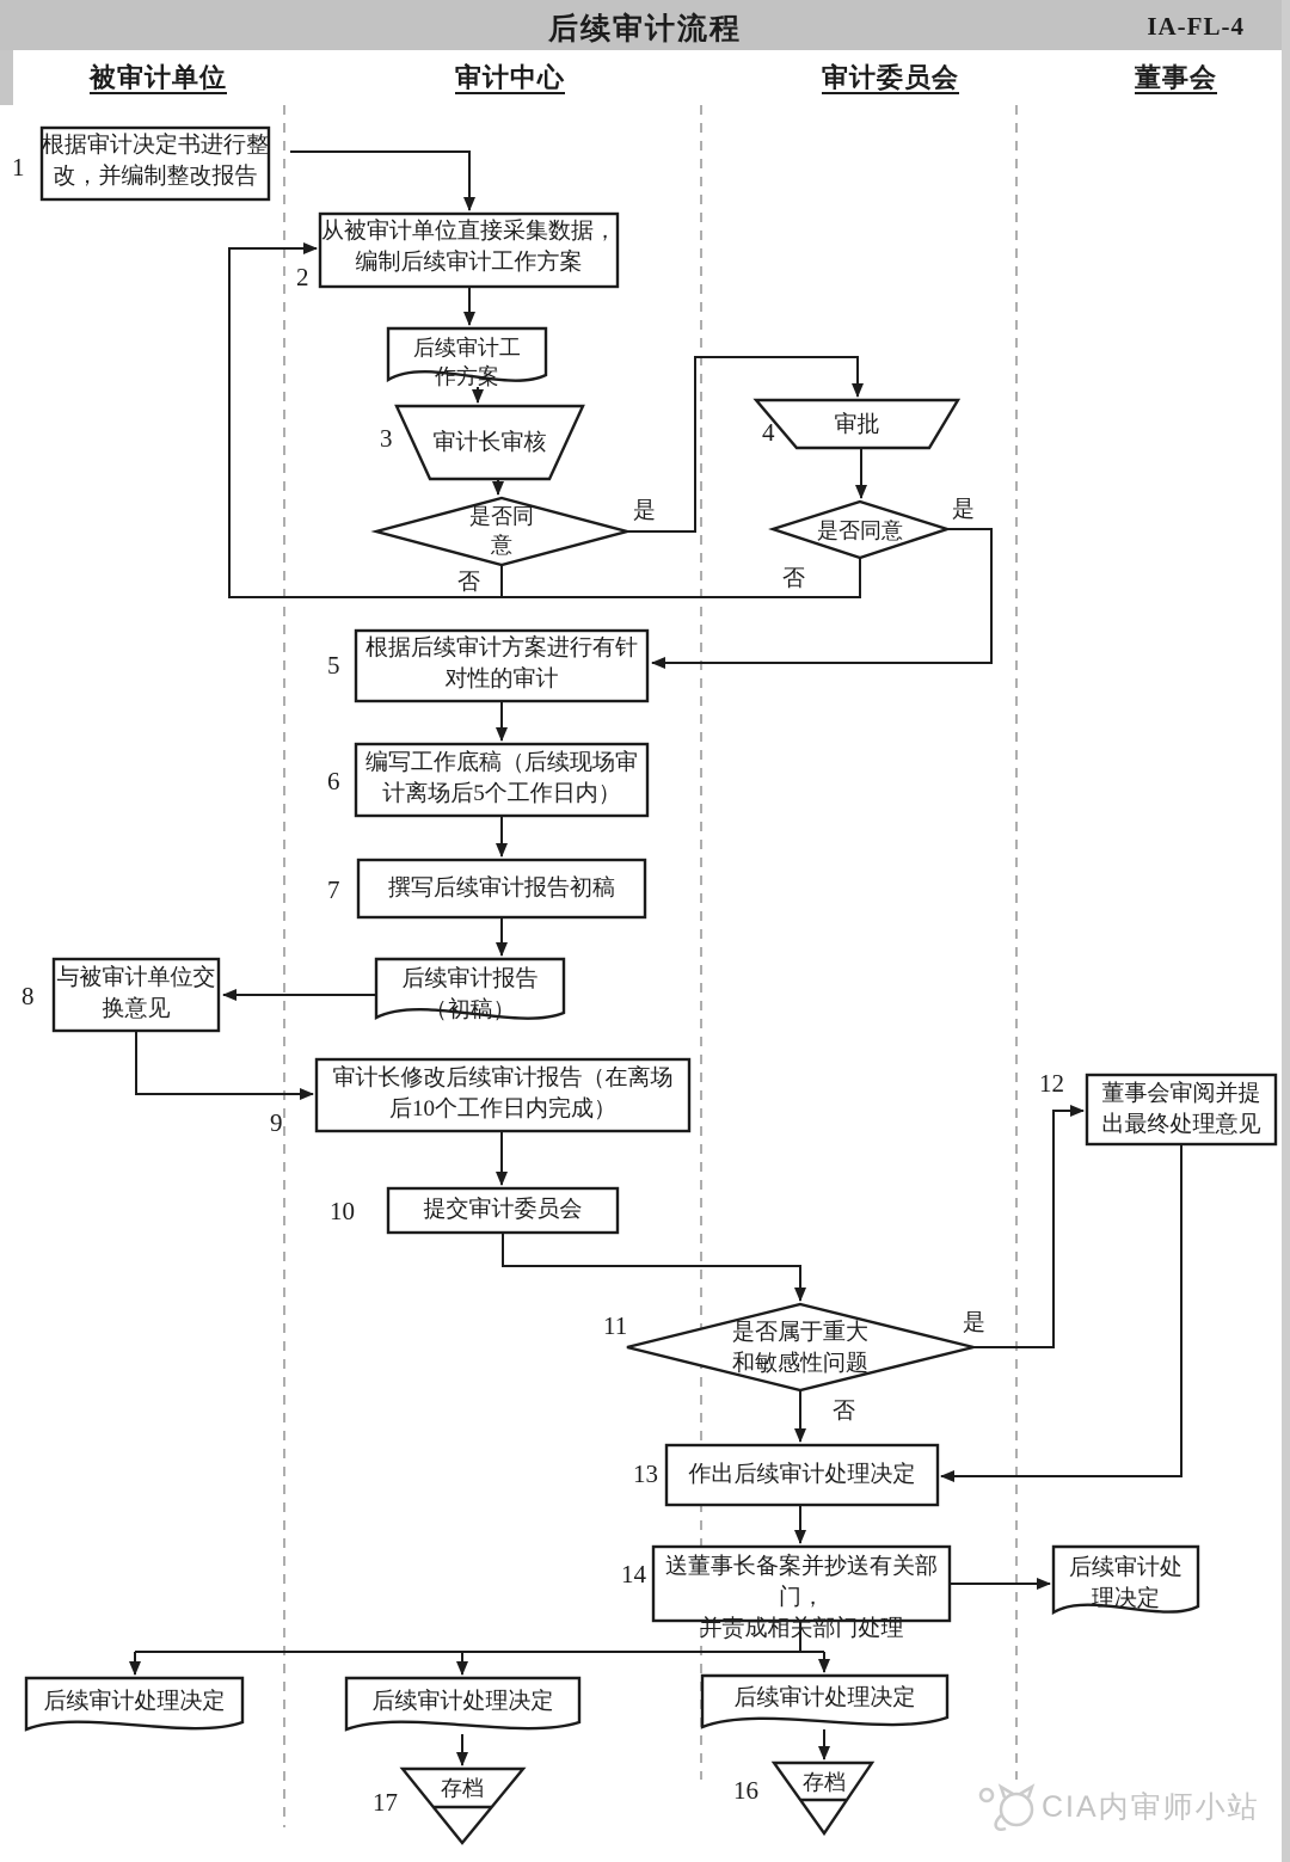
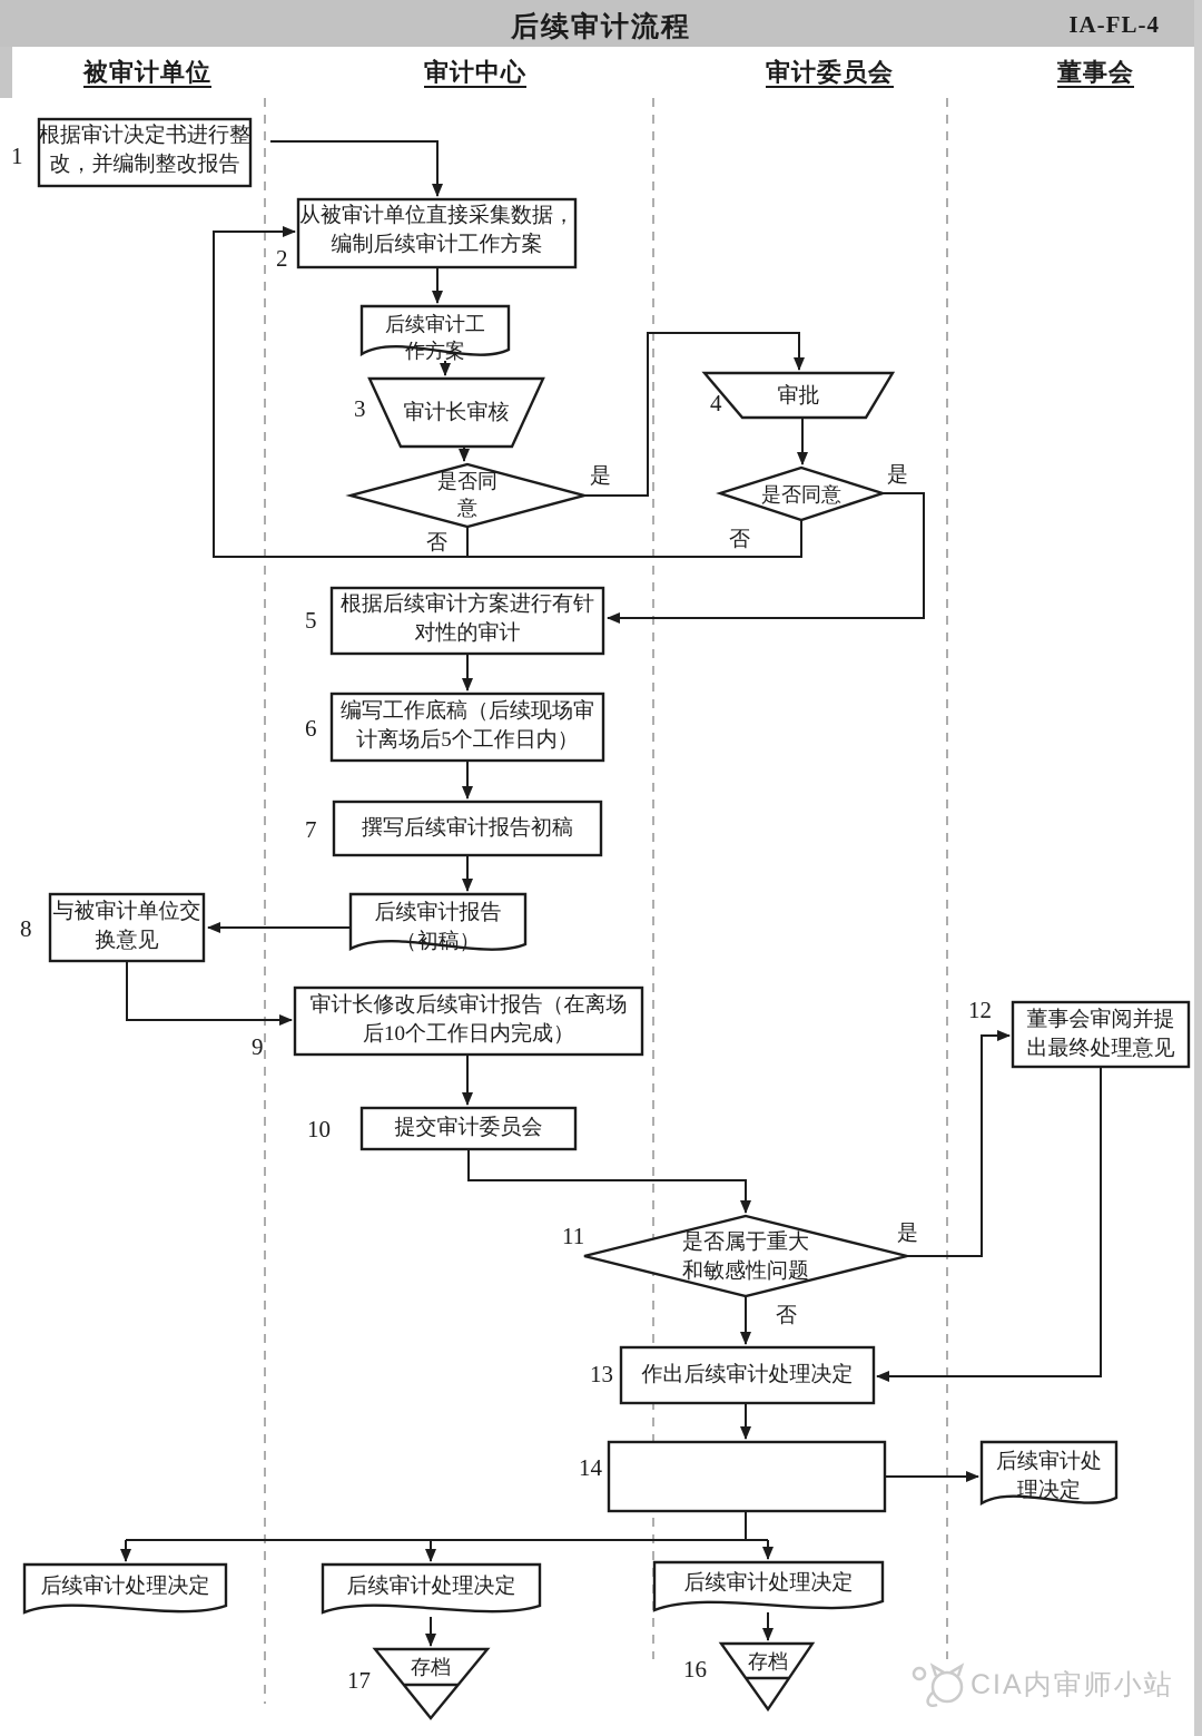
  后续审计流程
  IA-FL-4
  被审计单位
  审计中心
  审计委员会
  董事会
  根据审计决定书进行整
  改，并编制整改报告
  从被审计单位直接采集数据，
  编制后续审计工作方案
  后续审计工
  作方案
  审计长审核
  是否同
  意
  审批
  是否同意
  根据后续审计方案进行有针
  对性的审计
  编写工作底稿（后续现场审
  计离场后5个工作日内）
  撰写后续审计报告初稿
  后续审计报告
  （初稿）
  与被审计单位交
  换意见
  审计长修改后续审计报告（在离场
  后10个工作日内完成）
  提交审计委员会
  是否属于重大
  和敏感性问题
  董事会审阅并提
  出最终处理意见
  作出后续审计处理决定
- 送董事长备案并抄送有关部门，
- 并责成相关部门处理
  后续审计处
  理决定
  后续审计处理决定
  后续审计处理决定
  后续审计处理决定
  存档
  存档
  1
  2
  3
  4
  5
  6
  7
  8
  9
  10
  11
  12
  13
  14
  17
  16
  是
  否
  是
  否
  是
  否
  CIA内审师小站
